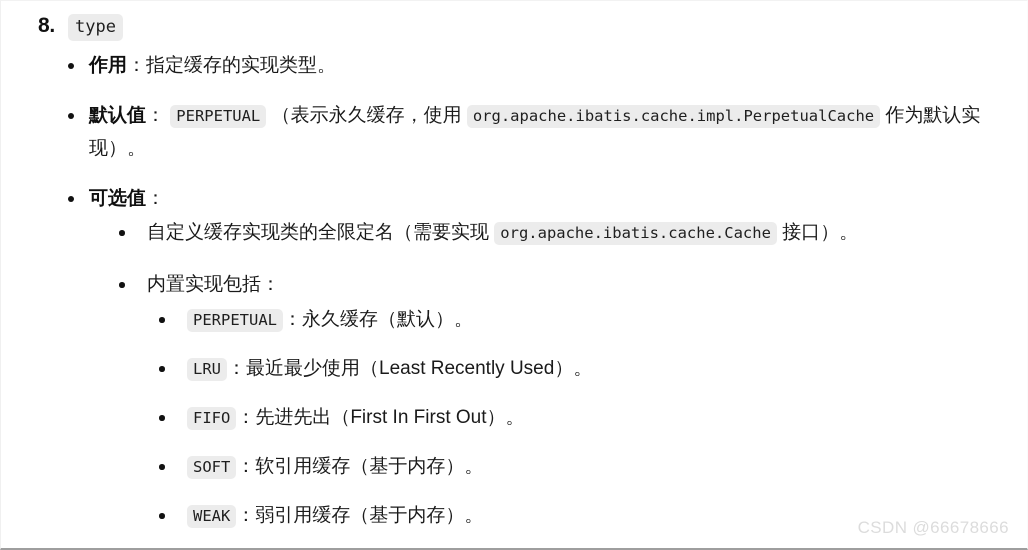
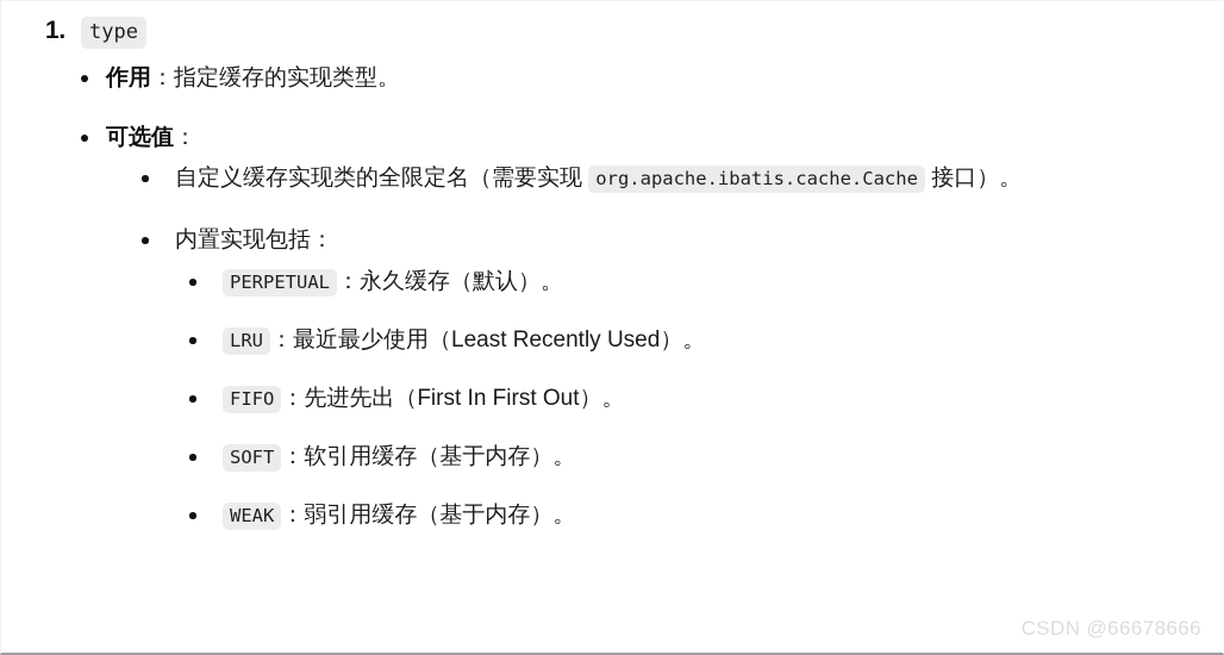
- 8.
+ 1.
  type
  作用：指定缓存的实现类型。
- 默认值： PERPETUAL （表示永久缓存，使用 org.apache.ibatis.cache.impl.PerpetualCache 作为默认实现）。
  可选值：
  自定义缓存实现类的全限定名（需要实现 org.apache.ibatis.cache.Cache 接口）。
  内置实现包括：
  PERPETUAL ：永久缓存（默认）。
  LRU ：最近最少使用（Least Recently Used）。
  FIFO ：先进先出（First In First Out）。
  SOFT ：软引用缓存（基于内存）。
  WEAK ：弱引用缓存（基于内存）。
  CSDN @66678666
